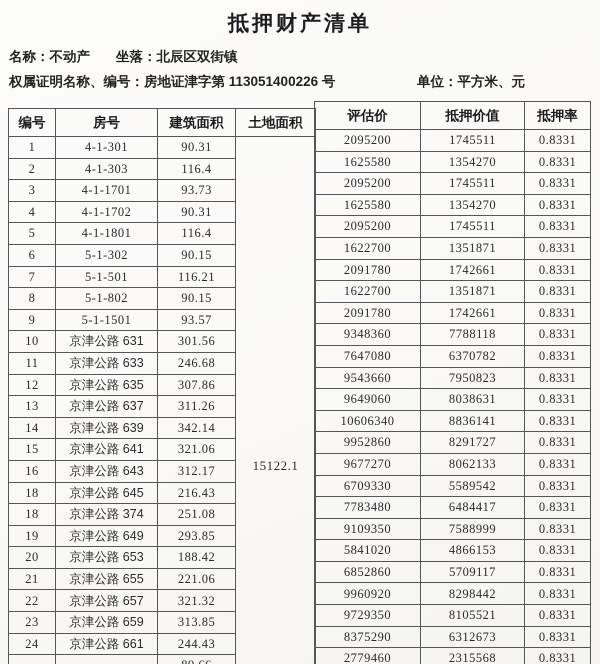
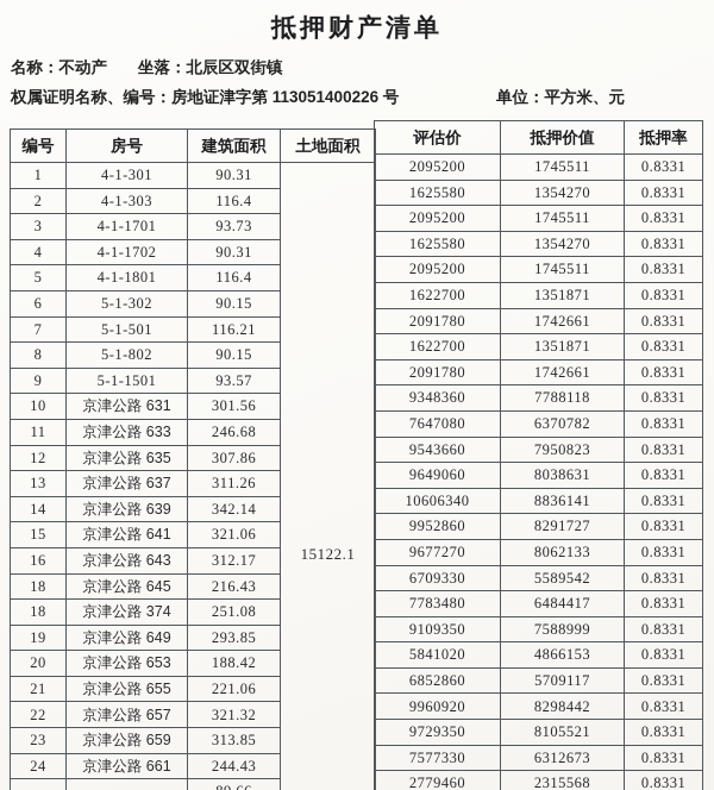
  抵押财产清单
  名称：不动产 坐落：北辰区双街镇
  权属证明名称、编号：房地证津字第 113051400226 号
  单位：平方米、元
  编号	房号	建筑面积	土地面积
  1	4-1-301	90.31	15122.1
  2	4-1-303	116.4
  3	4-1-1701	93.73
  4	4-1-1702	90.31
  5	4-1-1801	116.4
  6	5-1-302	90.15
  7	5-1-501	116.21
  8	5-1-802	90.15
  9	5-1-1501	93.57
  10	京津公路 631	301.56
  11	京津公路 633	246.68
  12	京津公路 635	307.86
  13	京津公路 637	311.26
  14	京津公路 639	342.14
  15	京津公路 641	321.06
  16	京津公路 643	312.17
  18	京津公路 645	216.43
  18	京津公路 374	251.08
  19	京津公路 649	293.85
  20	京津公路 653	188.42
  21	京津公路 655	221.06
  22	京津公路 657	321.32
  23	京津公路 659	313.85
  24	京津公路 661	244.43
  评估价	抵押价值	抵押率
  2095200	1745511	0.8331
  1625580	1354270	0.8331
  2095200	1745511	0.8331
  1625580	1354270	0.8331
  2095200	1745511	0.8331
  1622700	1351871	0.8331
  2091780	1742661	0.8331
  1622700	1351871	0.8331
  2091780	1742661	0.8331
  9348360	7788118	0.8331
  7647080	6370782	0.8331
  9543660	7950823	0.8331
  9649060	8038631	0.8331
  10606340	8836141	0.8331
  9952860	8291727	0.8331
  9677270	8062133	0.8331
  6709330	5589542	0.8331
  7783480	6484417	0.8331
  9109350	7588999	0.8331
  5841020	4866153	0.8331
  6852860	5709117	0.8331
  9960920	8298442	0.8331
  9729350	8105521	0.8331
- 8375290	6312673	0.8331
+ 7577330	6312673	0.8331
  2779460	2315568	0.8331
